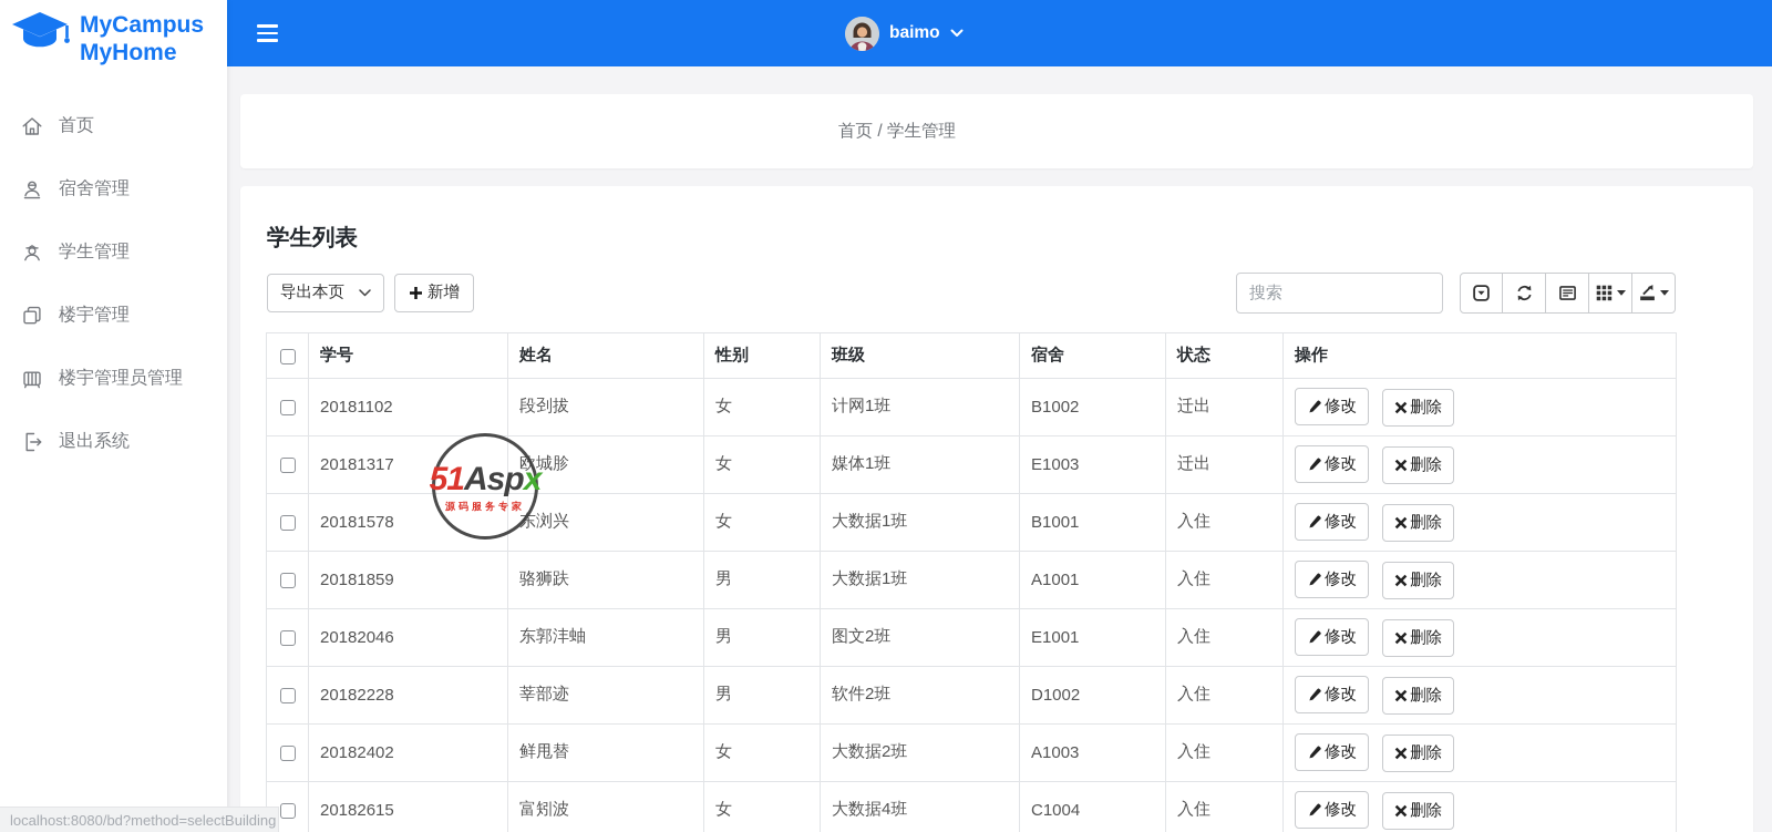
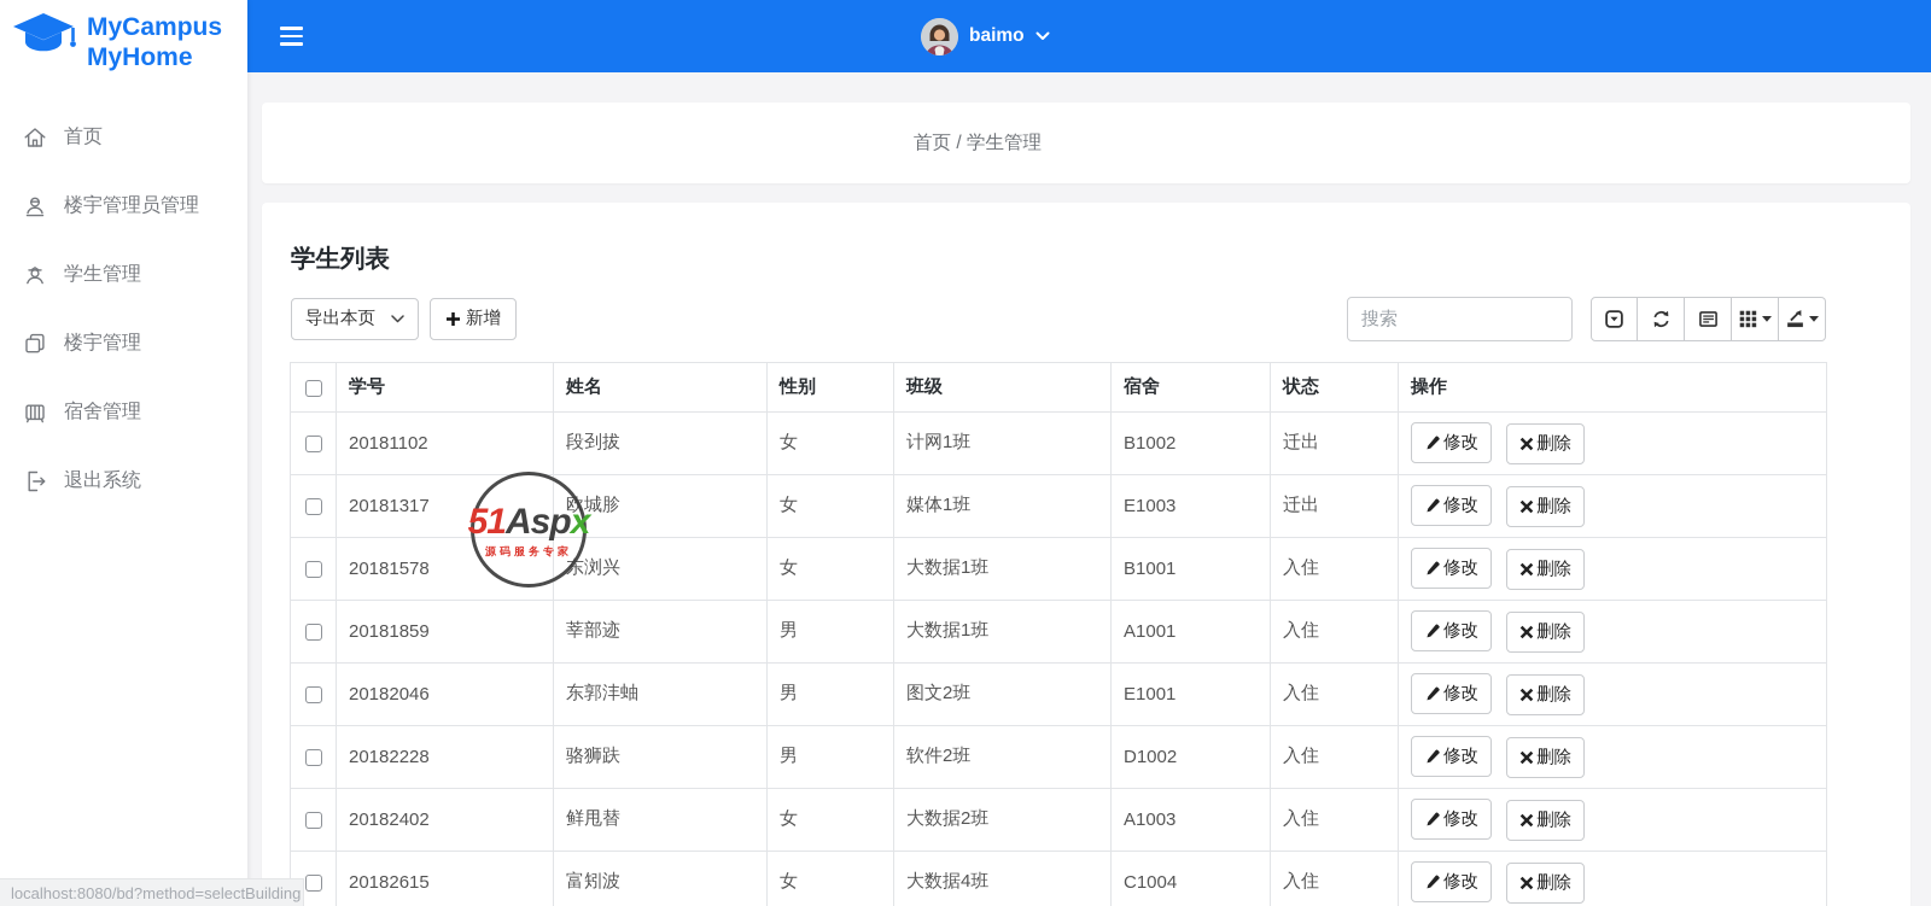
  MyCampus
  MyHome
  首页
- 宿舍管理
+ 楼宇管理员管理
  学生管理
  楼宇管理
- 楼宇管理员管理
+ 宿舍管理
  退出系统
  baimo
  首页 / 学生管理
  学生列表
  导出本页
  新增
  搜索
  	学号	姓名	性别	班级	宿舍	状态	操作
  	20181102	段刭拔	女	计网1班	B1002	迁出	修改 删除
  	20181317	欧城胗	女	媒体1班	E1003	迁出	修改 删除
  	20181578	东浏兴	女	大数据1班	B1001	入住	修改 删除
- 	20181859	骆狮趺	男	大数据1班	A1001	入住	修改 删除
+ 	20181859	莘部迹	男	大数据1班	A1001	入住	修改 删除
  	20182046	东郭沣蚰	男	图文2班	E1001	入住	修改 删除
- 	20182228	莘部迹	男	软件2班	D1002	入住	修改 删除
+ 	20182228	骆狮趺	男	软件2班	D1002	入住	修改 删除
  	20182402	鲜甩替	女	大数据2班	A1003	入住	修改 删除
  	20182615	富矧波	女	大数据4班	C1004	入住	修改 删除
  51Aspx
  源码服务专家
  localhost:8080/bd?method=selectBuilding
